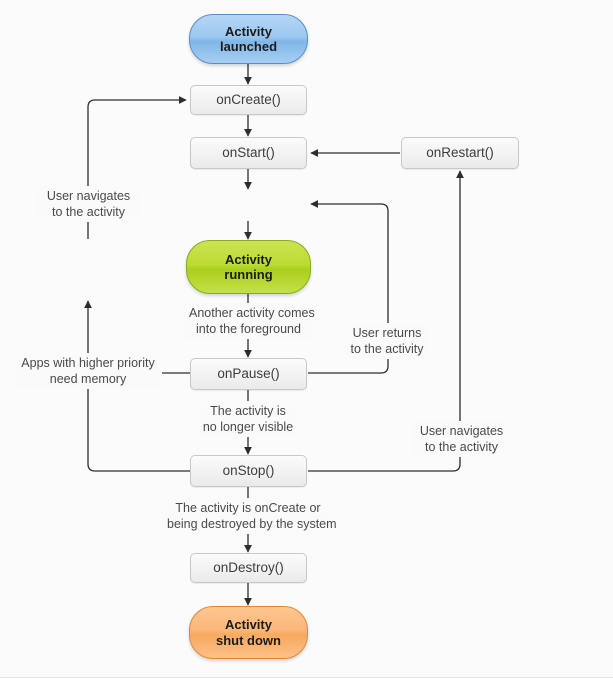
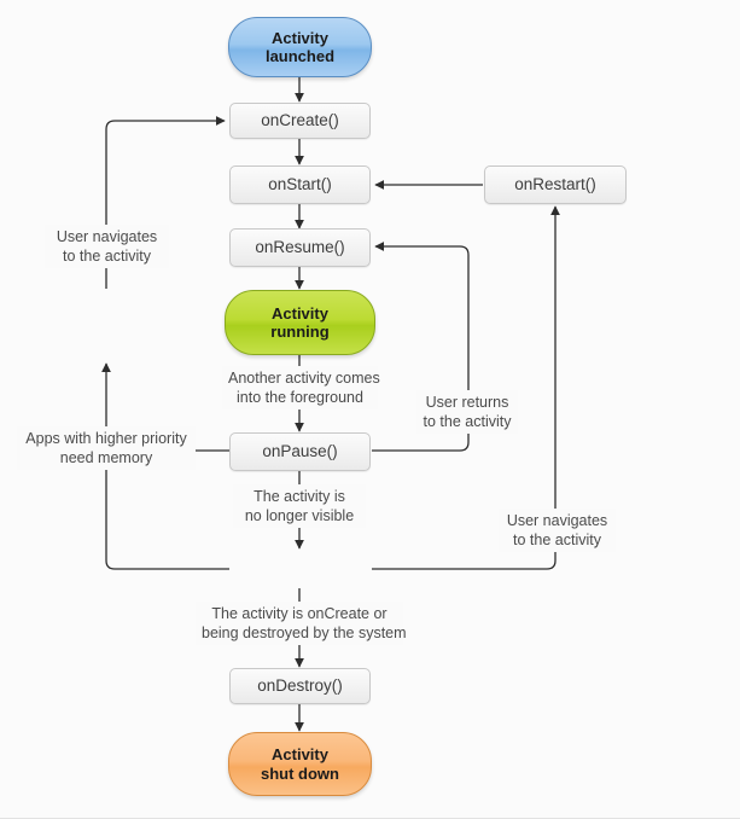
  Activity
  launched
  onCreate()
  onStart()
+ onResume()
  onRestart()
  Activity
  running
  onPause()
- onStop()
  onDestroy()
  Activity
  shut down
  User navigates
  to the activity
  Another activity comes
  into the foreground
  User returns
  to the activity
  Apps with higher priority
  need memory
  The activity is
  no longer visible
  User navigates
  to the activity
  The activity is onCreate or
  being destroyed by the system
